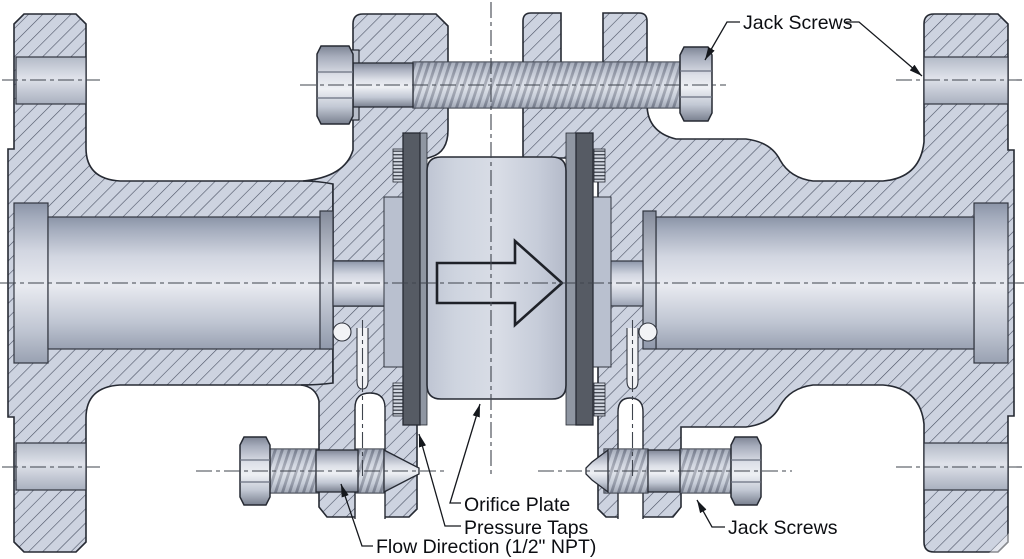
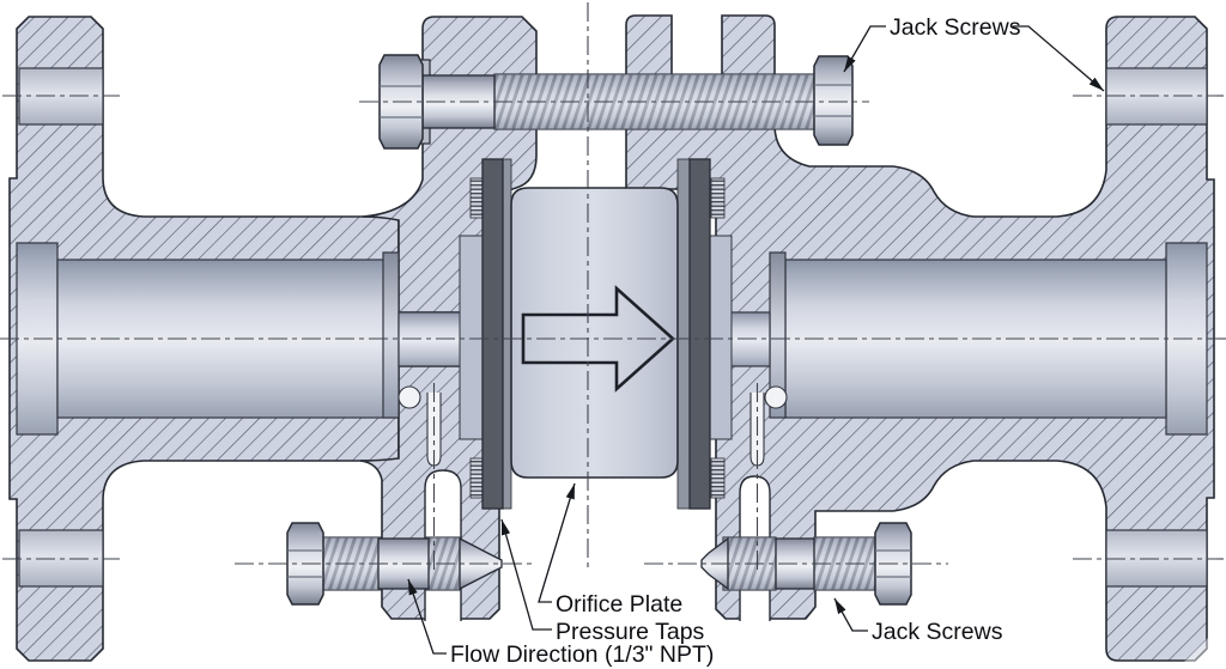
  Jack Screws
  Jack Screws
  Orifice Plate
  Pressure Taps
- Flow Direction (1/2" NPT)
+ Flow Direction (1/3" NPT)
